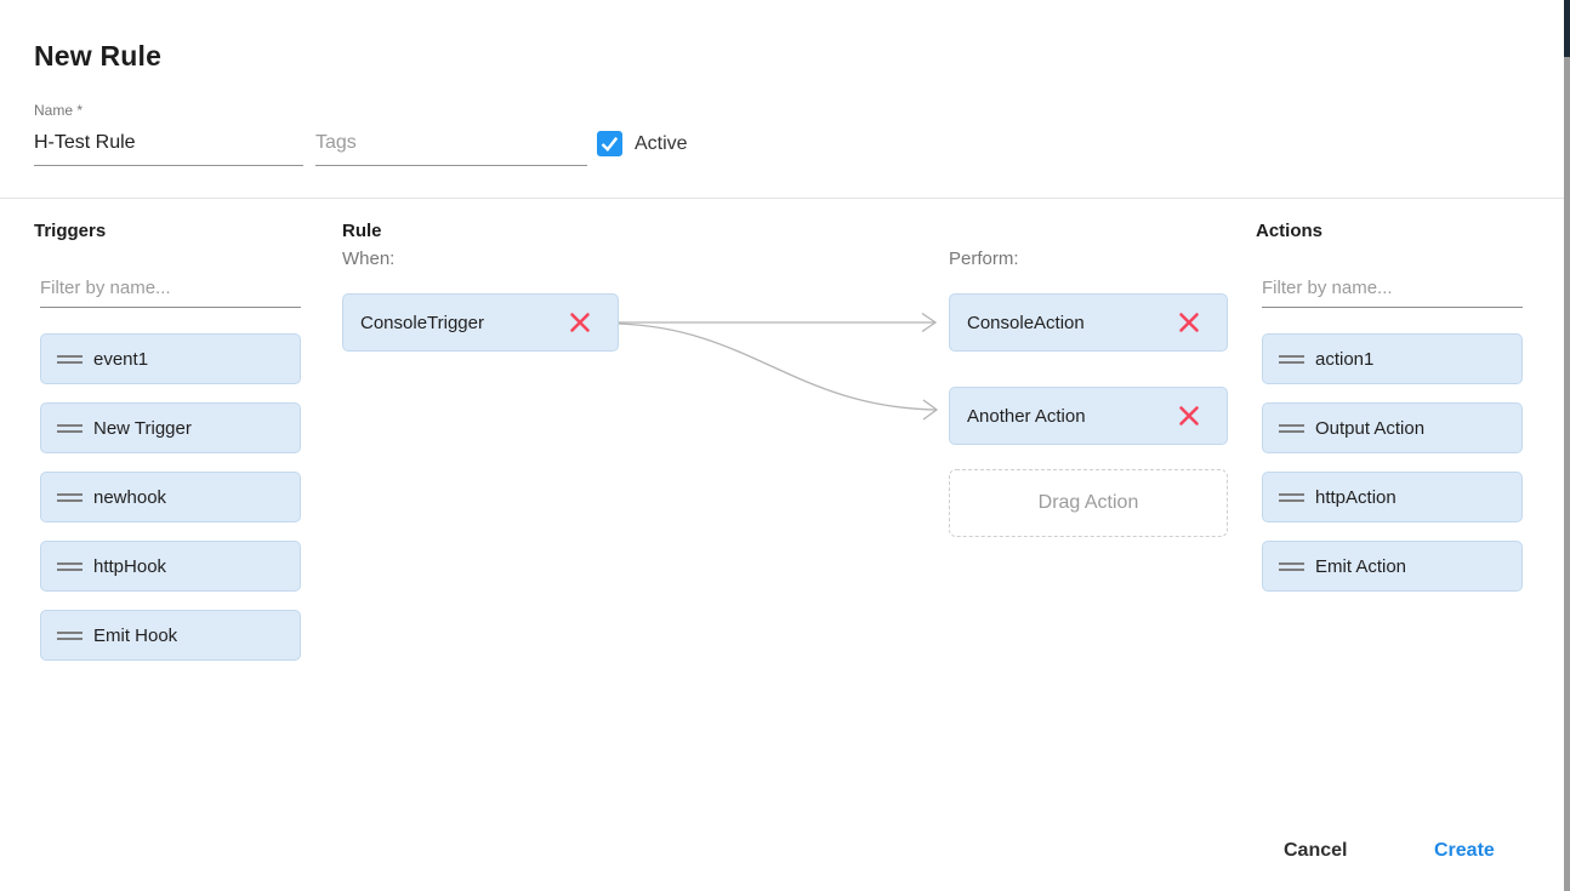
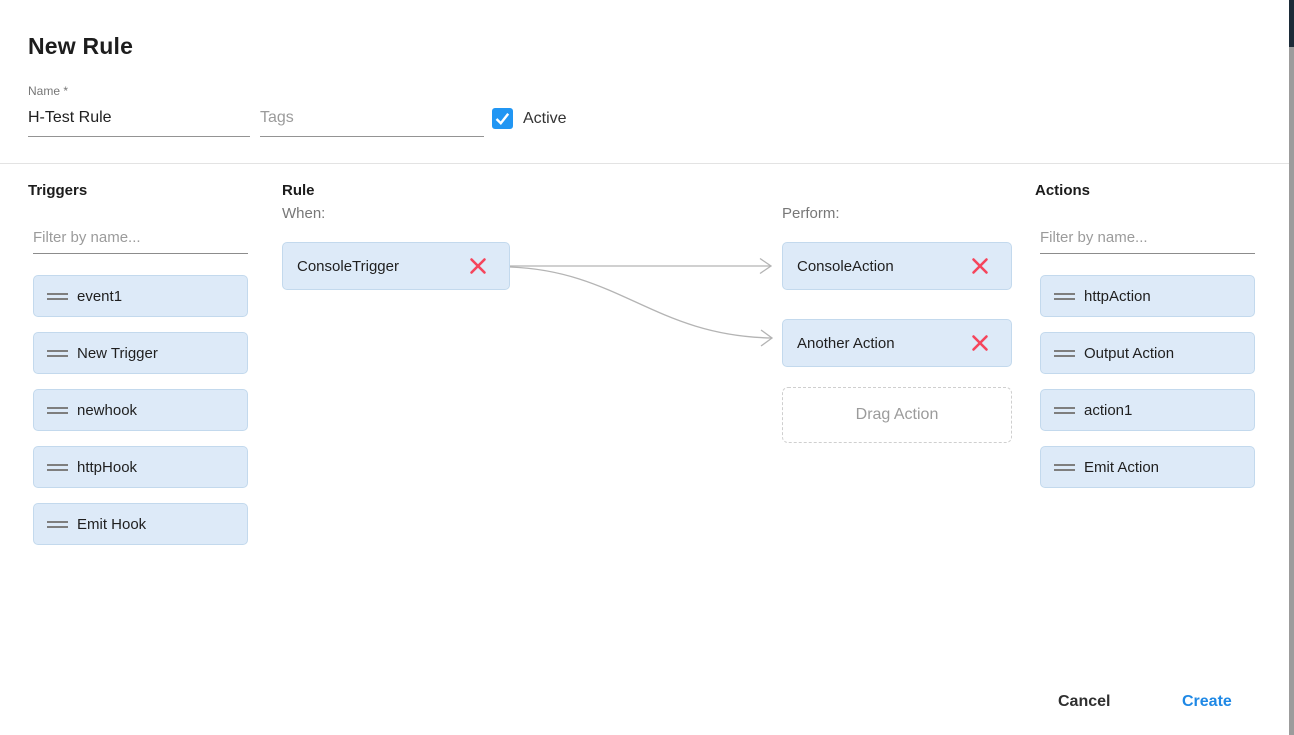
  New Rule
  Name *
  H-Test Rule
  Tags
  Active
  Triggers
  Filter by name...
  event1
  New Trigger
  newhook
  httpHook
  Emit Hook
  Rule
  When:
  ConsoleTrigger
  Perform:
  ConsoleAction
  Another Action
  Drag Action
  Actions
  Filter by name...
- action1
+ httpAction
  Output Action
- httpAction
+ action1
  Emit Action
  Cancel
  Create
